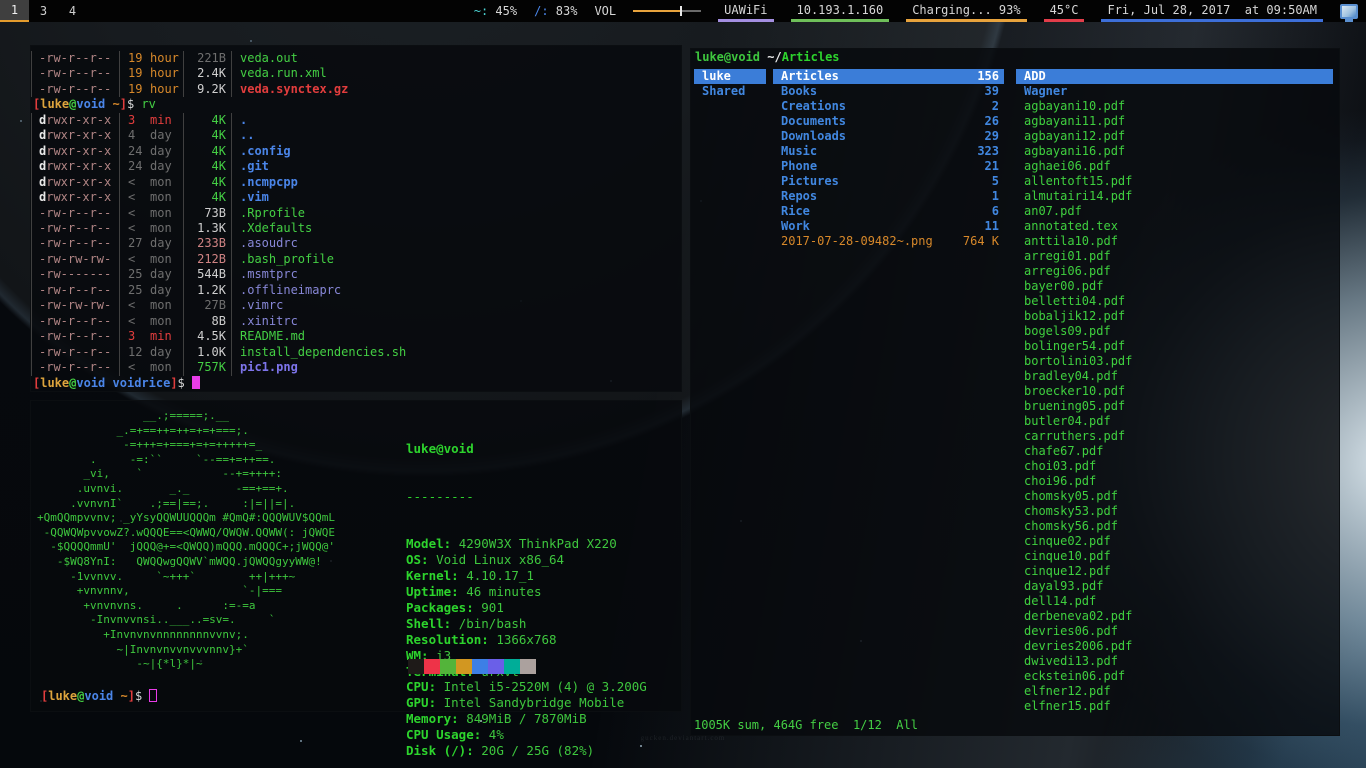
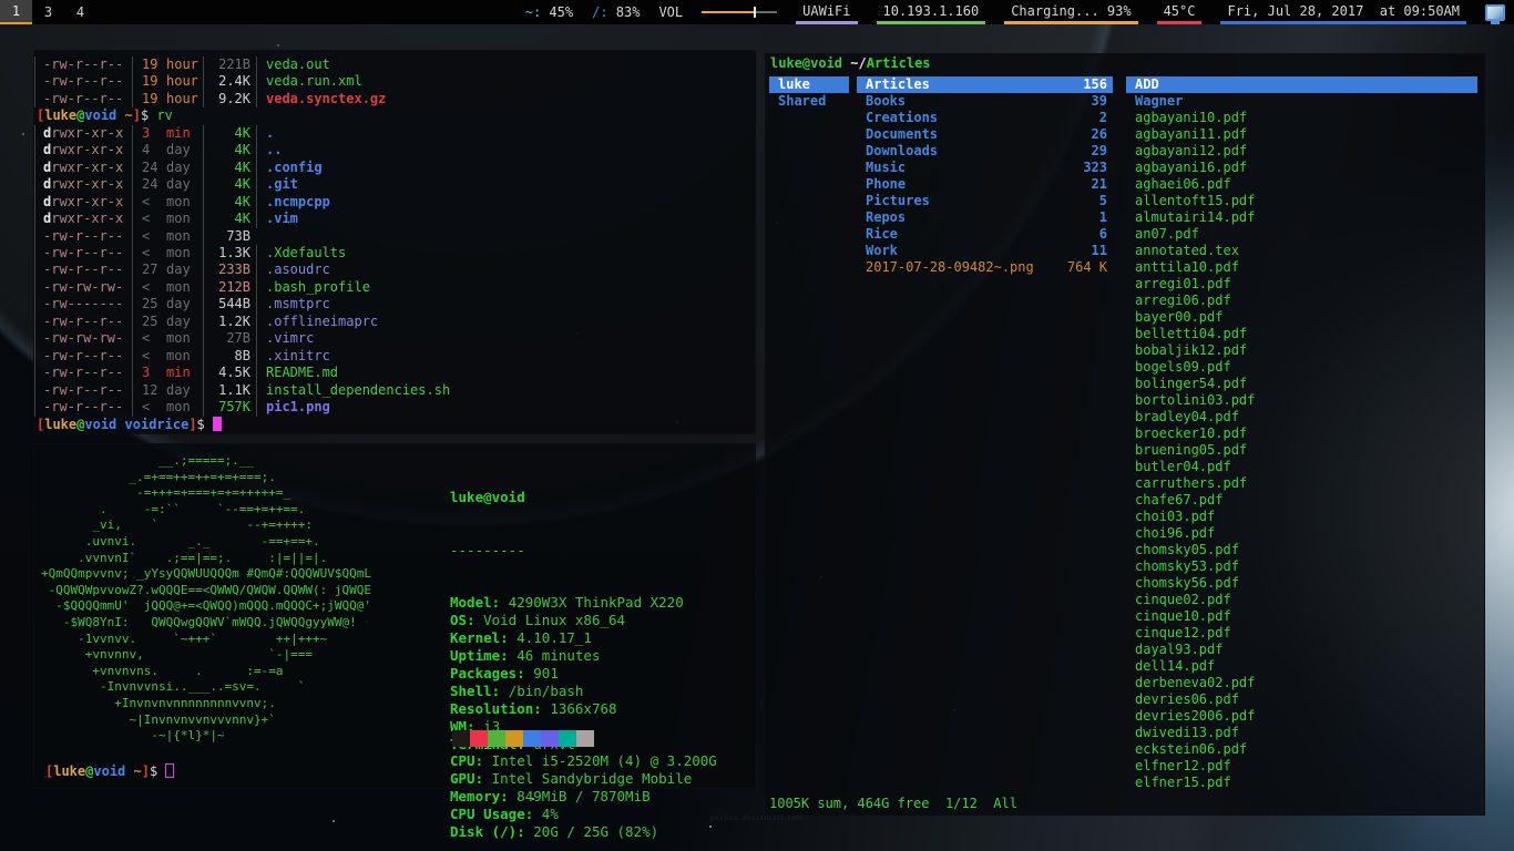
  1
  3
  4
  ~:
  45%
  /:
  83%
  VOL
  UAWiFi
  10.193.1.160
  Charging... 93%
  45°C
  Fri, Jul 28, 2017 at 09:50AM
  -rw-r--r--
  19
  hour
  221B
  veda.out
  -rw-r--r--
  19
  hour
  2.4K
  veda.run.xml
  -rw-r--r--
  19
  hour
  9.2K
  veda.synctex.gz
  [luke@void ~]$ rv
  drwxr-xr-x
  3
  min
  4K
  .
  drwxr-xr-x
  4
  day
  4K
  ..
  drwxr-xr-x
  24
  day
  4K
  .config
  drwxr-xr-x
  24
  day
  4K
  .git
  drwxr-xr-x
  <
  mon
  4K
  .ncmpcpp
  drwxr-xr-x
  <
  mon
  4K
  .vim
  -rw-r--r--
  <
  mon
  73B
- .Rprofile
  -rw-r--r--
  <
  mon
  1.3K
  .Xdefaults
  -rw-r--r--
  27
  day
  233B
  .asoudrc
  -rw-rw-rw-
  <
  mon
  212B
  .bash_profile
  -rw-------
  25
  day
  544B
  .msmtprc
  -rw-r--r--
  25
  day
  1.2K
  .offlineimaprc
  -rw-rw-rw-
  <
  mon
  27B
  .vimrc
  -rw-r--r--
  <
  mon
  8B
  .xinitrc
  -rw-r--r--
  3
  min
  4.5K
  README.md
  -rw-r--r--
  12
  day
- 1.0K
+ 1.1K
  install_dependencies.sh
  -rw-r--r--
  <
  mon
  757K
  pic1.png
  [luke@void voidrice]$
  __.;=====;.__
  _.=+==++=++=+=+===;.
  -=+++=+===+=+=+++++=_
  . -=:`` `--==+=++==.
  _vi, ` --+=++++:
  .uvnvi. _._ -==+==+.
  .vvnvnI` .;==|==;. :|=||=|.
  +QmQQmpvvnv; _yYsyQQWUUQQQm #QmQ#:QQQWUV$QQmL
  -QQWQWpvvowZ?.wQQQE==<QWWQ/QWQW.QQWW(: jQWQE
  -$QQQQmmU' jQQQ@+=<QWQQ)mQQQ.mQQQC+;jWQQ@'
  -$WQ8YnI: QWQQwgQQWV`mWQQ.jQWQQgyyWW@!
  -1vvnvv. `~+++` ++|+++~
  +vnvnnv, `-|===
  +vnvnvns. . :=-=a
  -Invnvvnsi..___..=sv=. `
  +Invnvnvnnnnnnnnvvnv;.
  ~|Invnvnvvnvvvnnv}+`
  -~|{*l}*|~
  luke@void
  ---------
  Model: 4290W3X ThinkPad X220
  OS: Void Linux x86_64
  Kernel: 4.10.17_1
  Uptime: 46 minutes
  Packages: 901
  Shell: /bin/bash
  Resolution: 1366x768
  WM: i3
  CPU: Intel i5-2520M (4) @ 3.200G
  GPU: Intel Sandybridge Mobile
  Memory: 849MiB / 7870MiB
  CPU Usage: 4%
  Disk (/): 20G / 25G (82%)
  [luke@void ~]$
  luke@void ~/Articles
  luke
  Shared
  Articles
  156
  Books
  39
  Creations
  2
  Documents
  26
  Downloads
  29
  Music
  323
  Phone
  21
  Pictures
  5
  Repos
  1
  Rice
  6
  Work
  11
  2017-07-28-09482~.png
  764 K
  ADD
  Wagner
  agbayani10.pdf
  agbayani11.pdf
  agbayani12.pdf
  agbayani16.pdf
  aghaei06.pdf
  allentoft15.pdf
  almutairi14.pdf
  an07.pdf
  annotated.tex
  anttila10.pdf
  arregi01.pdf
  arregi06.pdf
  bayer00.pdf
  belletti04.pdf
  bobaljik12.pdf
  bogels09.pdf
  bolinger54.pdf
  bortolini03.pdf
  bradley04.pdf
  broecker10.pdf
  bruening05.pdf
  butler04.pdf
  carruthers.pdf
  chafe67.pdf
  choi03.pdf
  choi96.pdf
  chomsky05.pdf
  chomsky53.pdf
  chomsky56.pdf
  cinque02.pdf
  cinque10.pdf
  cinque12.pdf
  dayal93.pdf
  dell14.pdf
  derbeneva02.pdf
  devries06.pdf
  devries2006.pdf
  dwivedi13.pdf
  eckstein06.pdf
  elfner12.pdf
  elfner15.pdf
  1005K sum, 464G free 1/12 All
